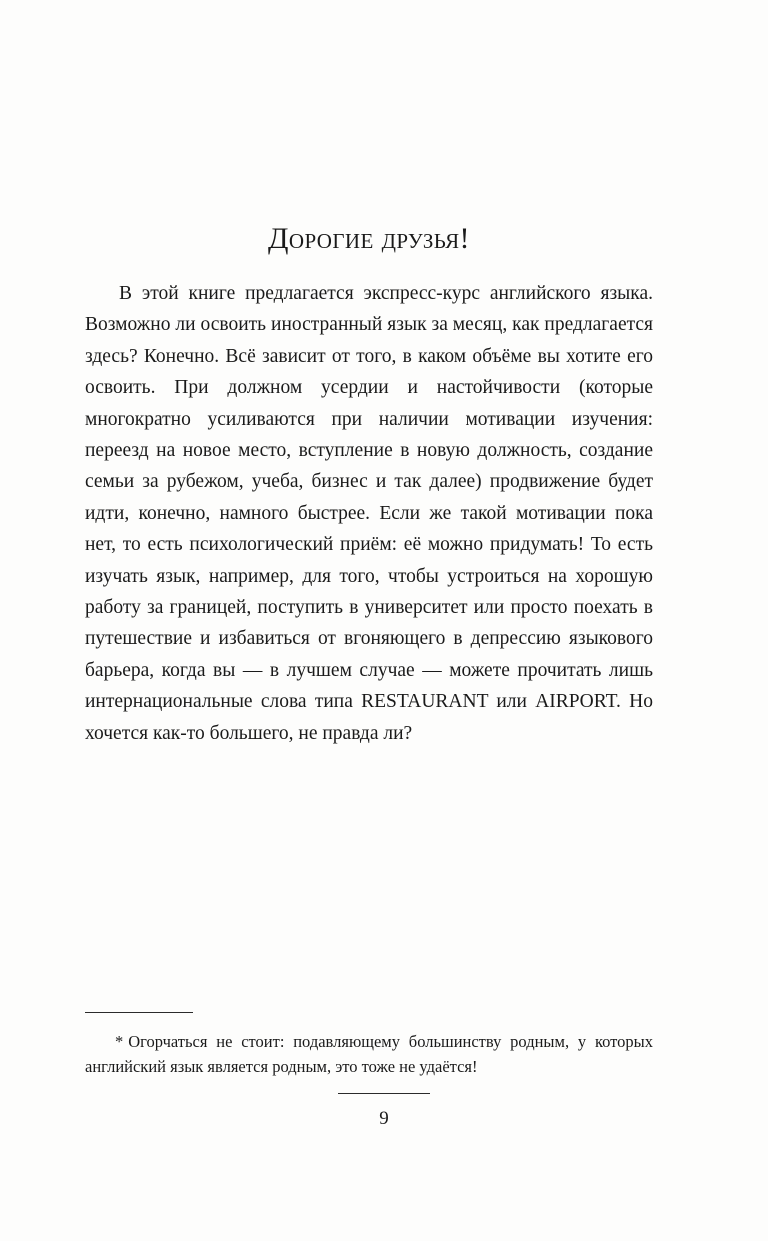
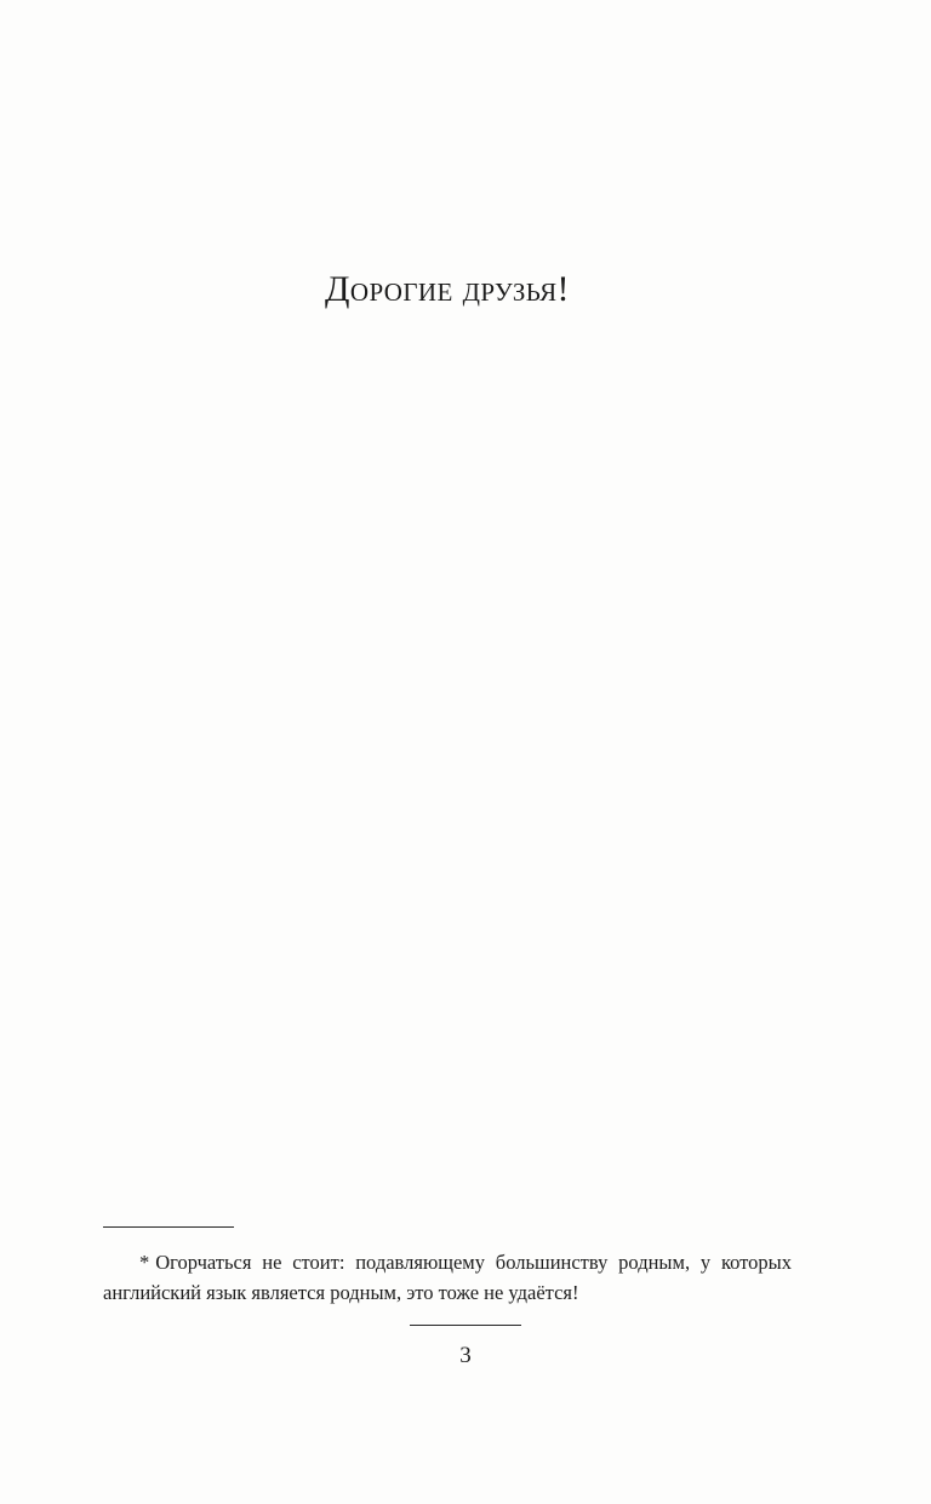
  Дорогие друзья!
- В этой книге предлагается экспресс-курс английского языка. Возможно ли освоить иностранный язык за месяц, как предлагается здесь? Конечно. Всё зависит от того, в каком объёме вы хотите его освоить. При должном усердии и настойчивости (которые многократно усиливаются при наличии мотивации изучения: переезд на новое место, вступление в новую должность, создание семьи за рубежом, учеба, бизнес и так далее) продвижение будет идти, конечно, намного быстрее. Если же такой мотивации пока нет, то есть психологический приём: её можно придумать! То есть изучать язык, например, для того, чтобы устроиться на хорошую работу за границей, поступить в университет или просто поехать в путешествие и избавиться от вгоняющего в депрессию языкового барьера, когда вы — в лучшем случае — можете прочитать лишь интернациональные слова типа RESTAURANT или AIRPORT. Но хочется как-то большего, не правда ли?
  * Огорчаться не стоит: подавляющему большинству родным, у которых английский язык является родным, это тоже не удаётся!
- 9
+ 3
